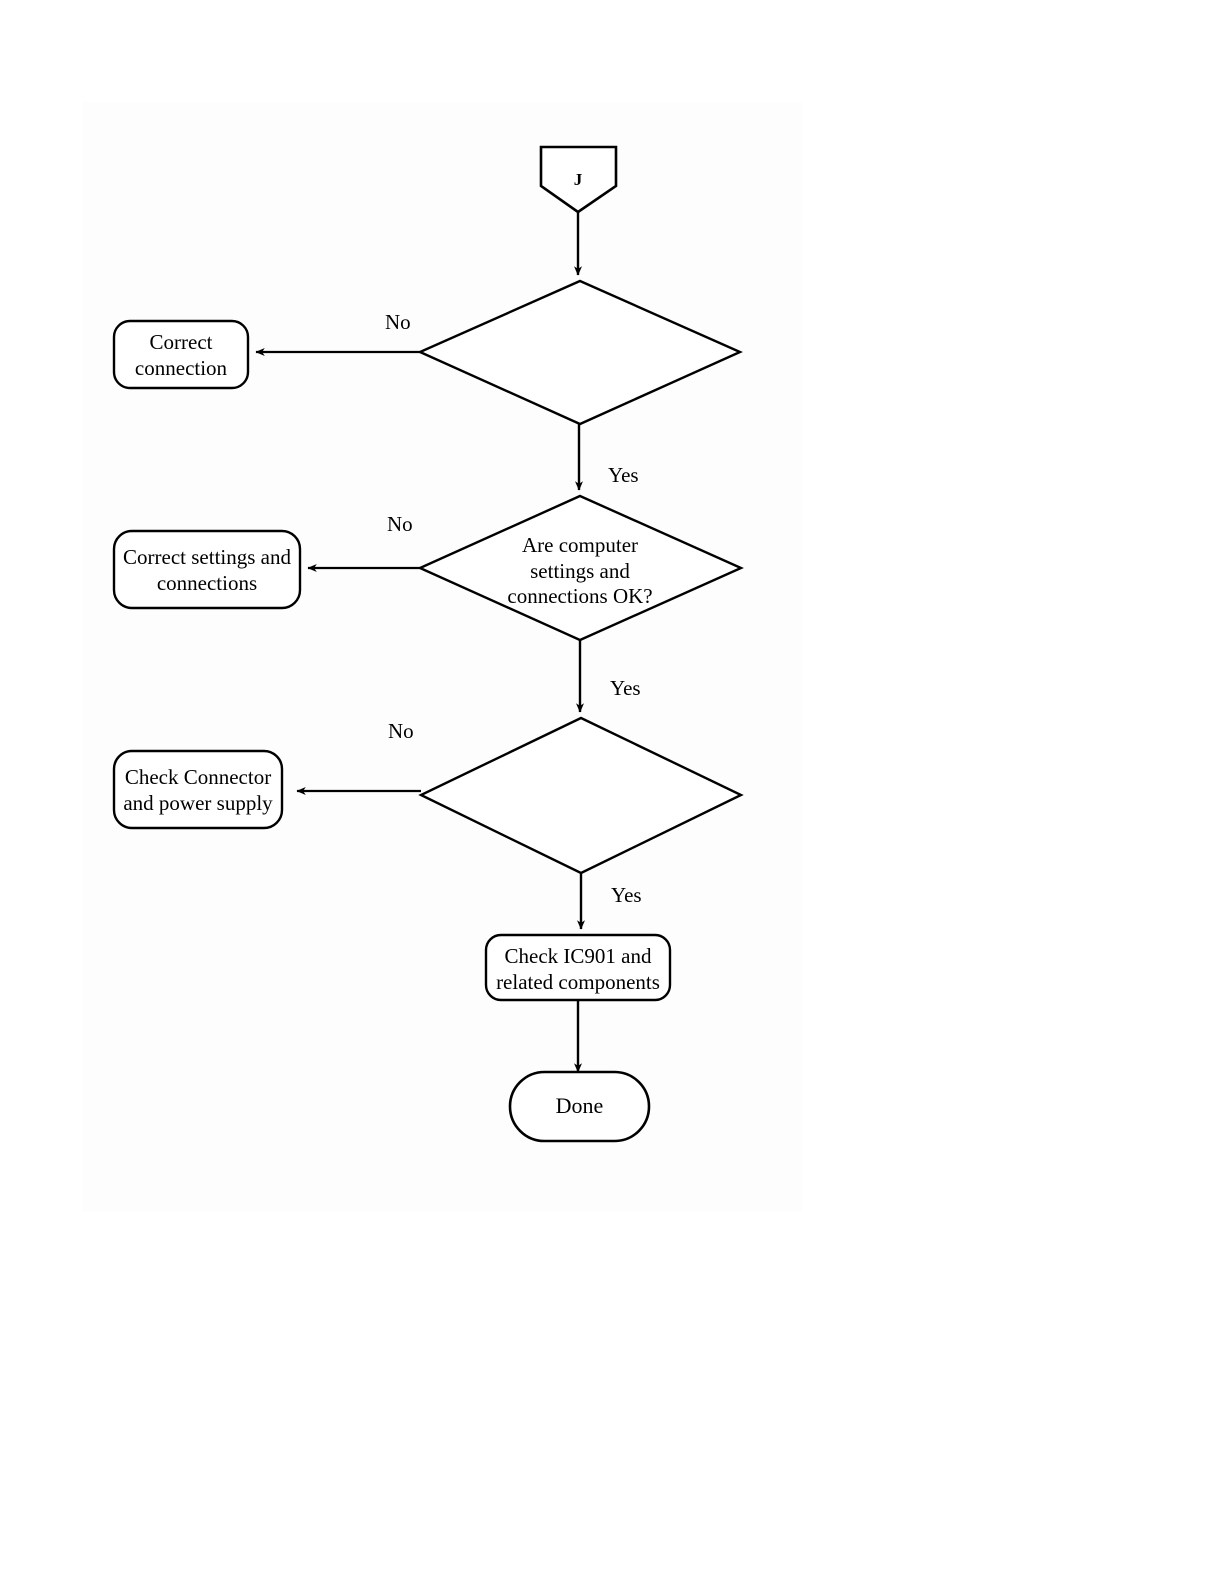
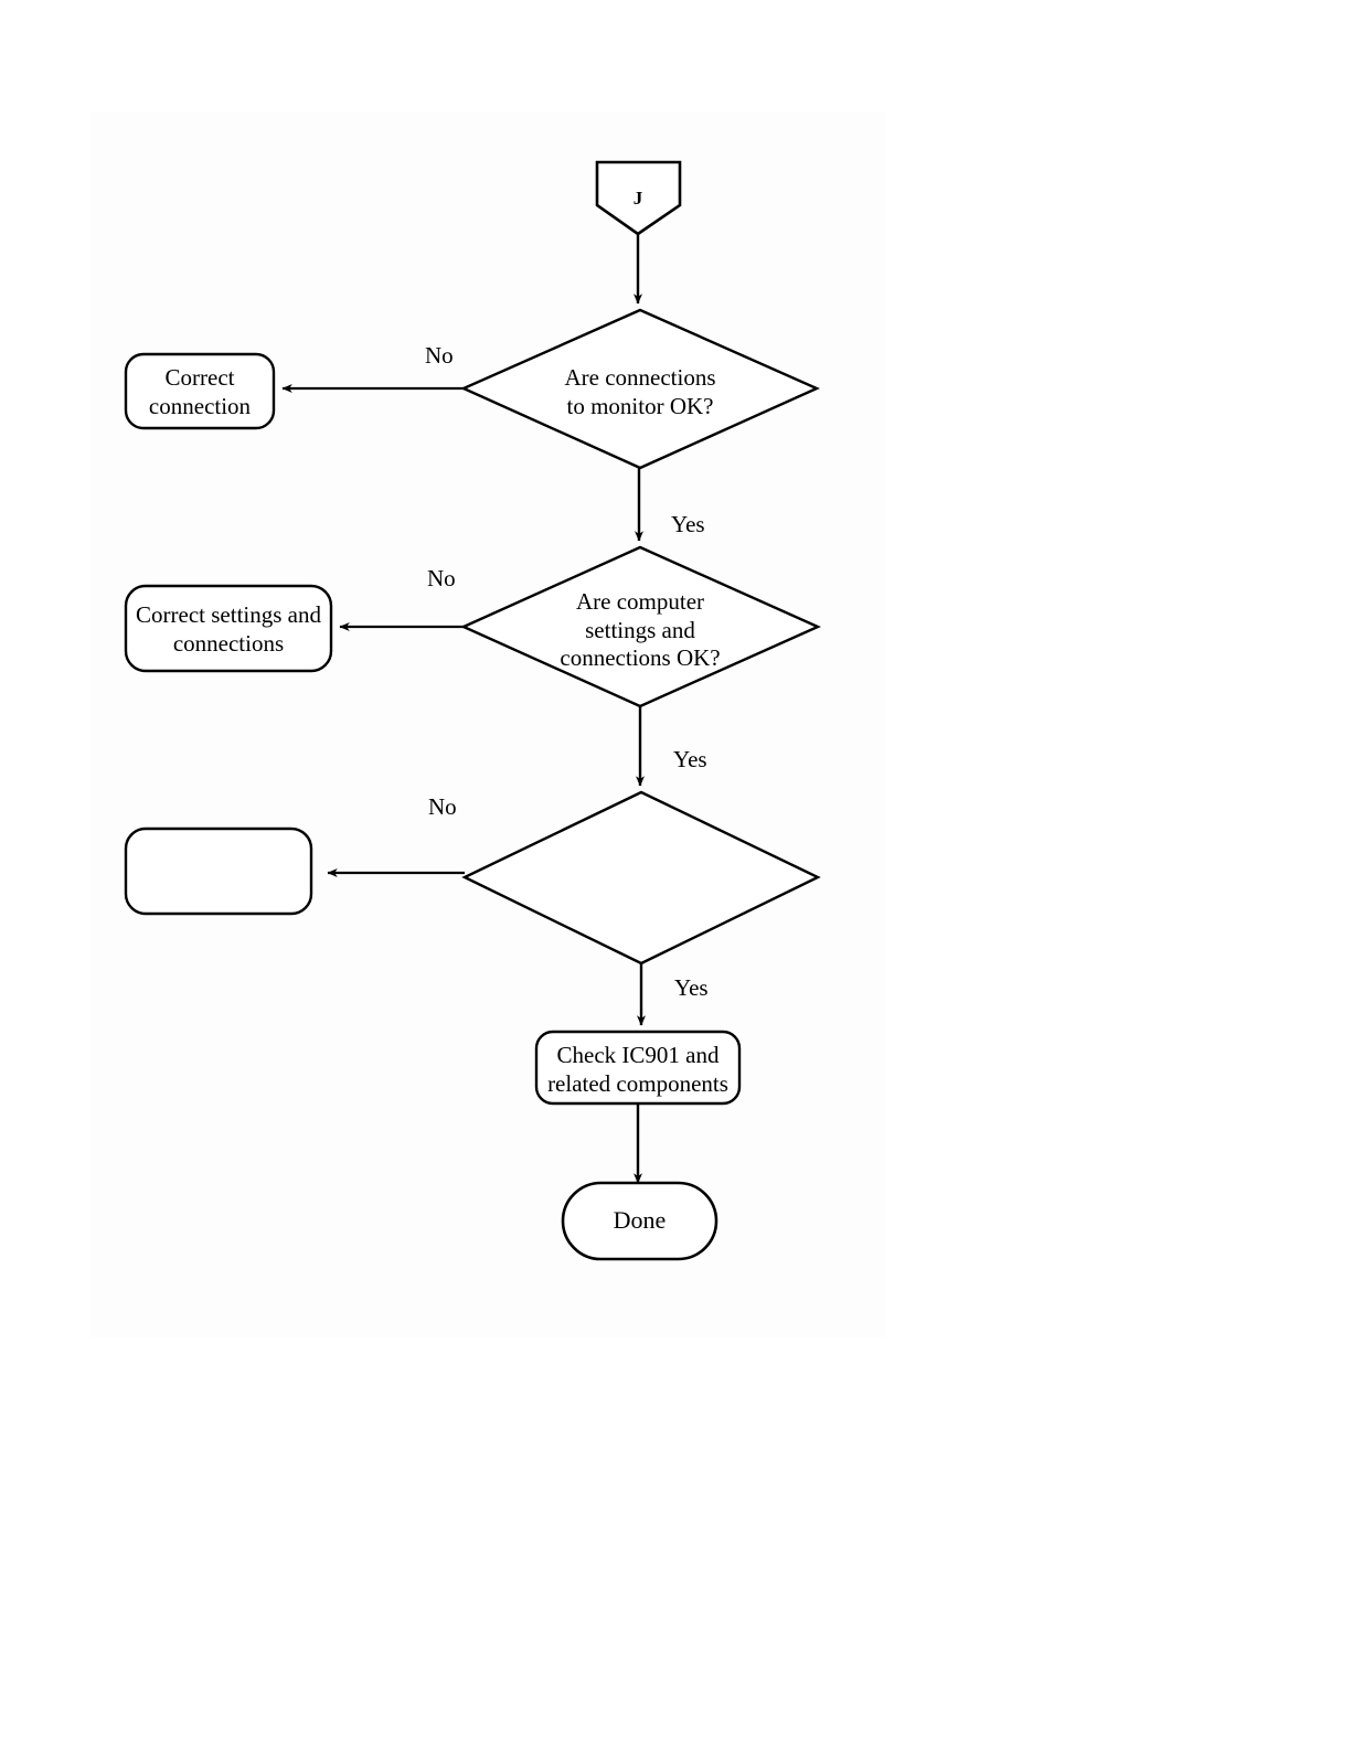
  J
+ Are connections
+ to monitor OK?
  Correct
  connection
  Are computer
  settings and
  connections OK?
  Correct settings and
  connections
- Check Connector
- and power supply
  Check IC901 and
  related components
  Done
  No
  Yes
  No
  Yes
  No
  Yes
